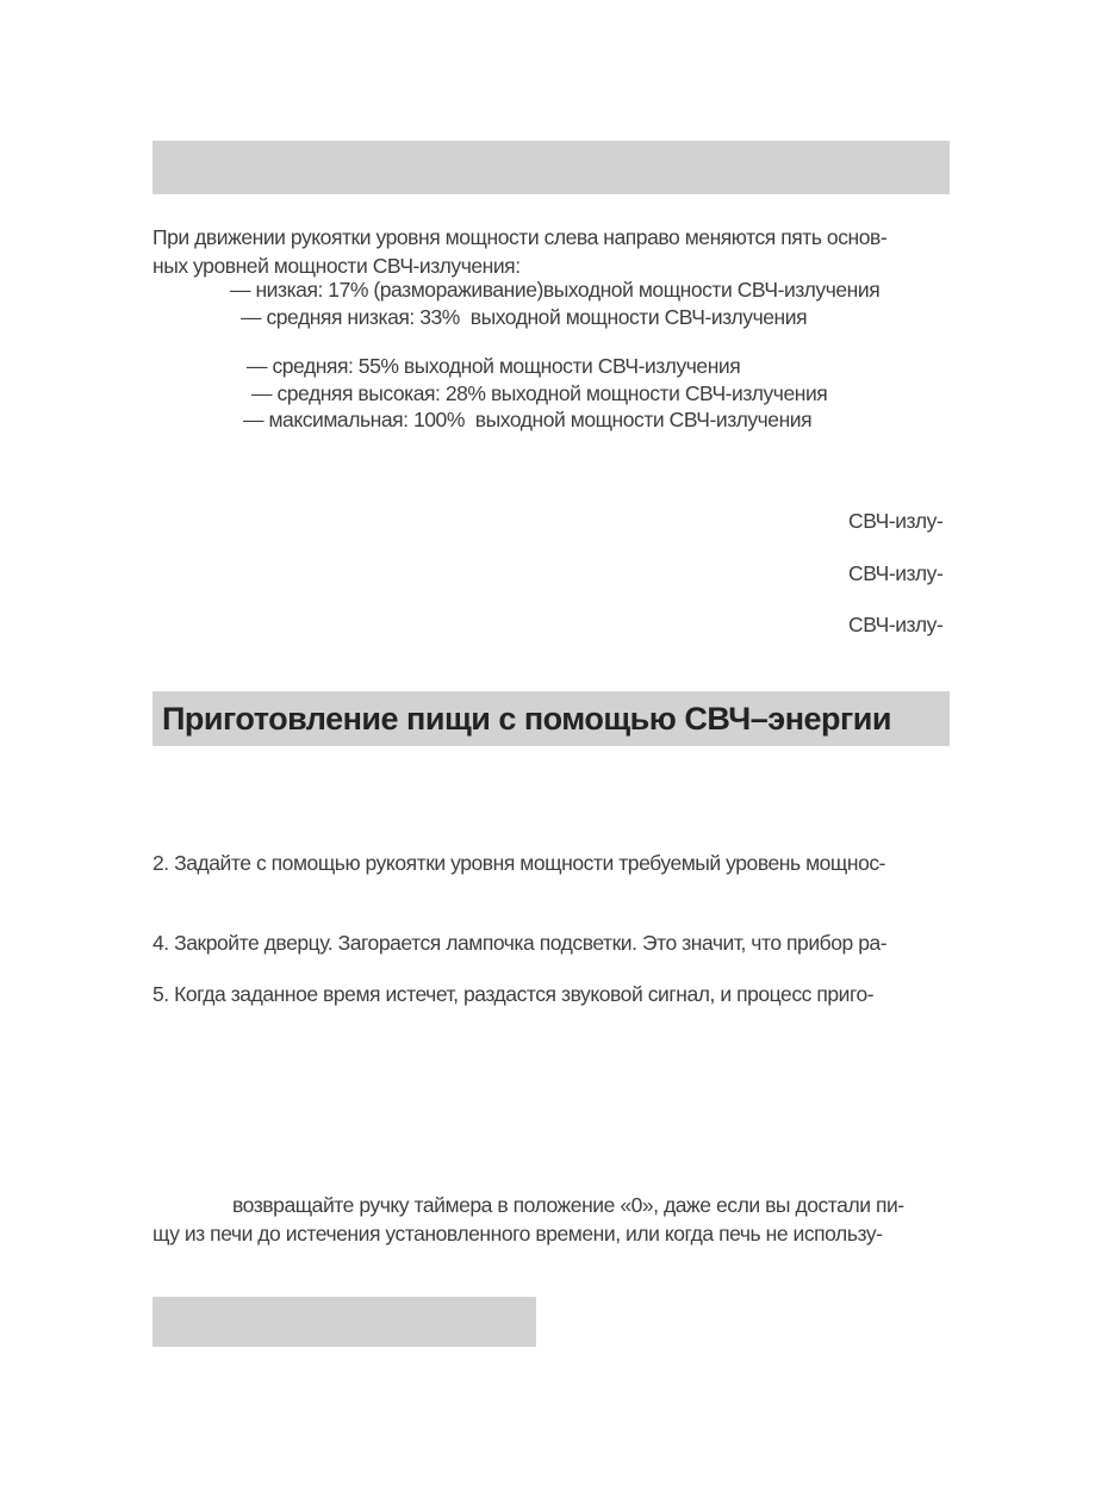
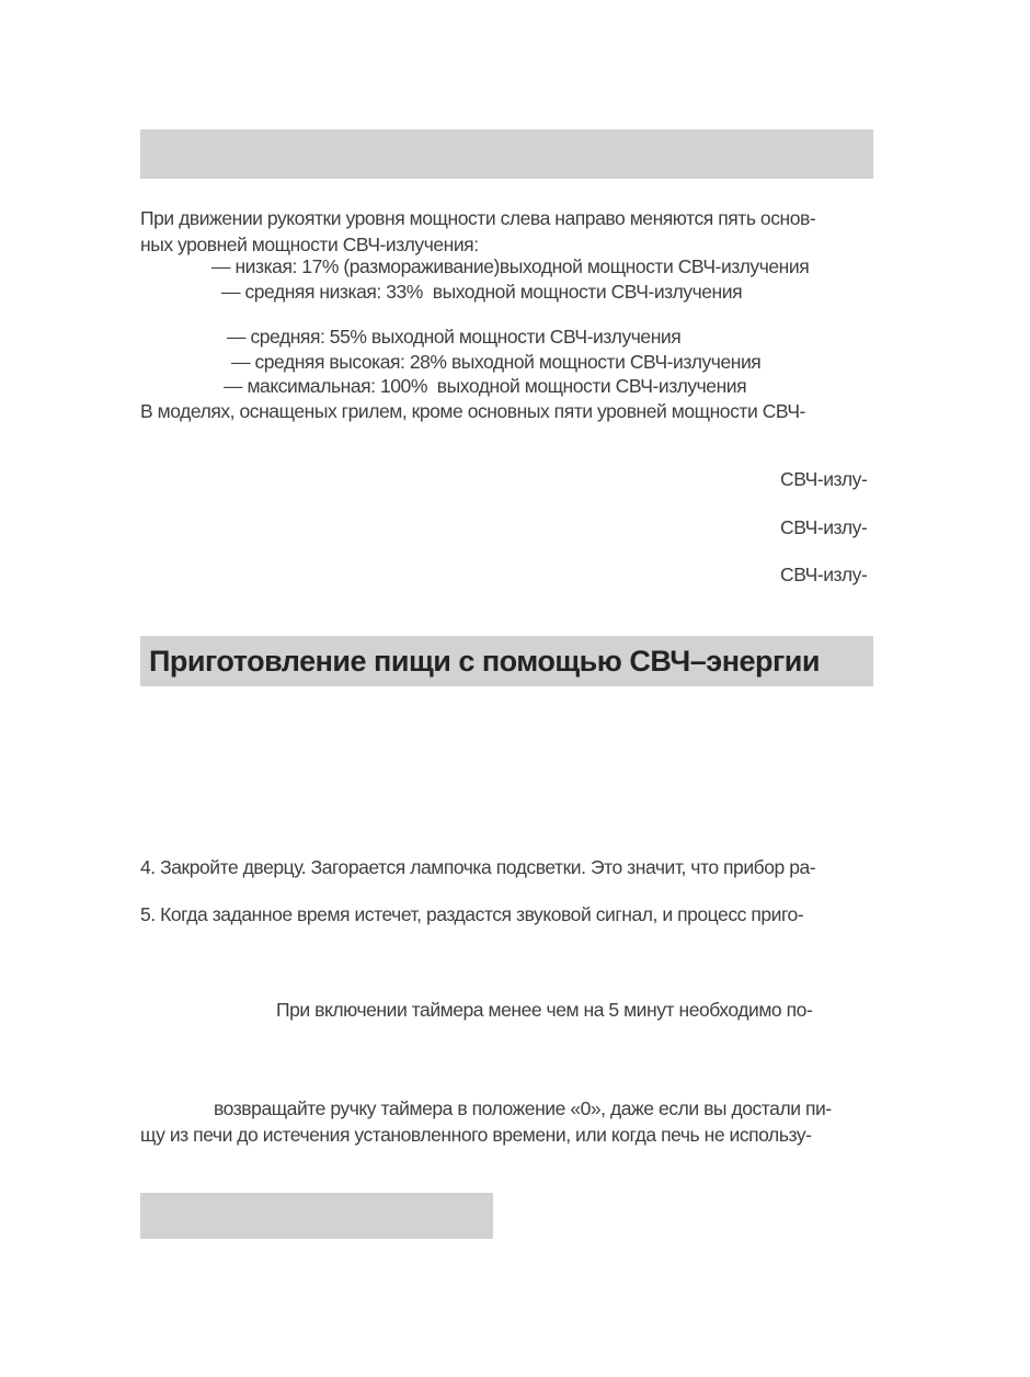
  При движении рукоятки уровня мощности слева направо меняются пять основ-
  ных уровней мощности СВЧ-излучения:
  — низкая: 17% (размораживание)выходной мощности СВЧ-излучения
  — средняя низкая: 33% выходной мощности СВЧ-излучения
  — средняя: 55% выходной мощности СВЧ-излучения
  — средняя высокая: 28% выходной мощности СВЧ-излучения
  — максимальная: 100% выходной мощности СВЧ-излучения
+ В моделях, оснащеных грилем, кроме основных пяти уровней мощности СВЧ-
  СВЧ-излу-
  СВЧ-излу-
  СВЧ-излу-
  Приготовление пищи с помощью СВЧ–энергии
- 2. Задайте с помощью рукоятки уровня мощности требуемый уровень мощнос-
  4. Закройте дверцу. Загорается лампочка подсветки. Это значит, что прибор ра-
  5. Когда заданное время истечет, раздастся звуковой сигнал, и процесс приго-
+ При включении таймера менее чем на 5 минут необходимо по-
  возвращайте ручку таймера в положение «0», даже если вы достали пи-
  щу из печи до истечения установленного времени, или когда печь не использу-
